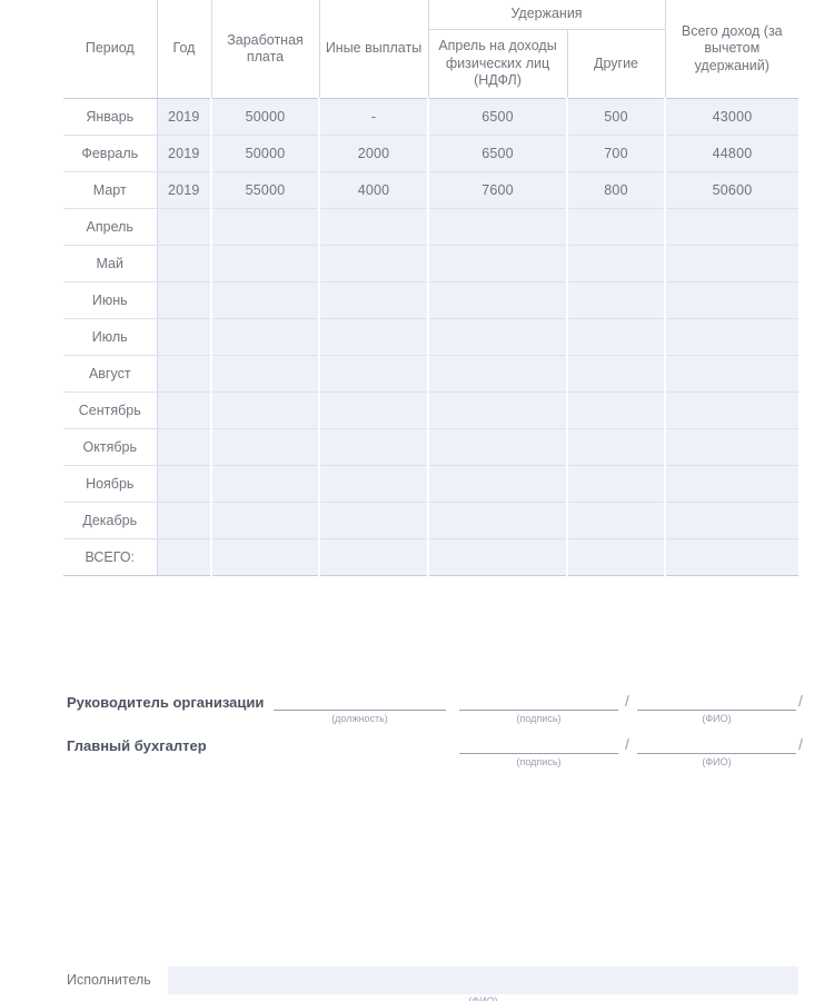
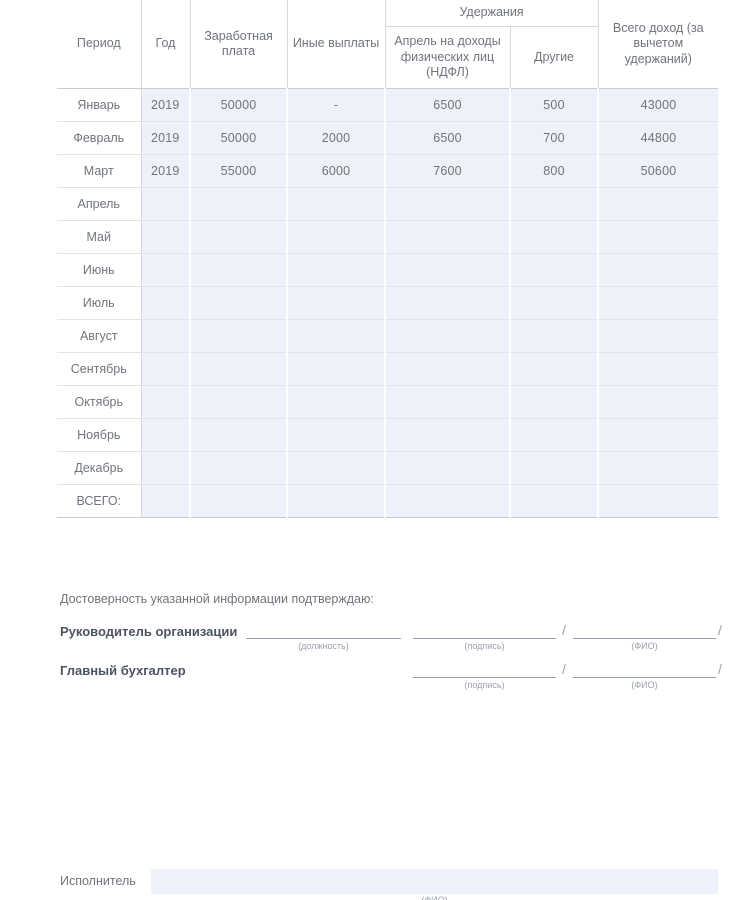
  Период	Год	Заработная плата	Иные выплаты	Удержания	Всего доход (за вычетом удержаний)
  Апрель на доходы физических лиц (НДФЛ)	Другие
  Январь	2019	50000	-	6500	500	43000
  Февраль	2019	50000	2000	6500	700	44800
- Март	2019	55000	4000	7600	800	50600
+ Март	2019	55000	6000	7600	800	50600
  Апрель
  Май
  Июнь
  Июль
  Август
  Сентябрь
  Октябрь
  Ноябрь
  Декабрь
  ВСЕГО:
+ Достоверность указанной информации подтверждаю:
  Руководитель организации
  (должность)
  /
  (подпись)
  (ФИО)
  /
  Главный бухгалтер
  /
  (подпись)
  (ФИО)
  /
  Исполнитель
